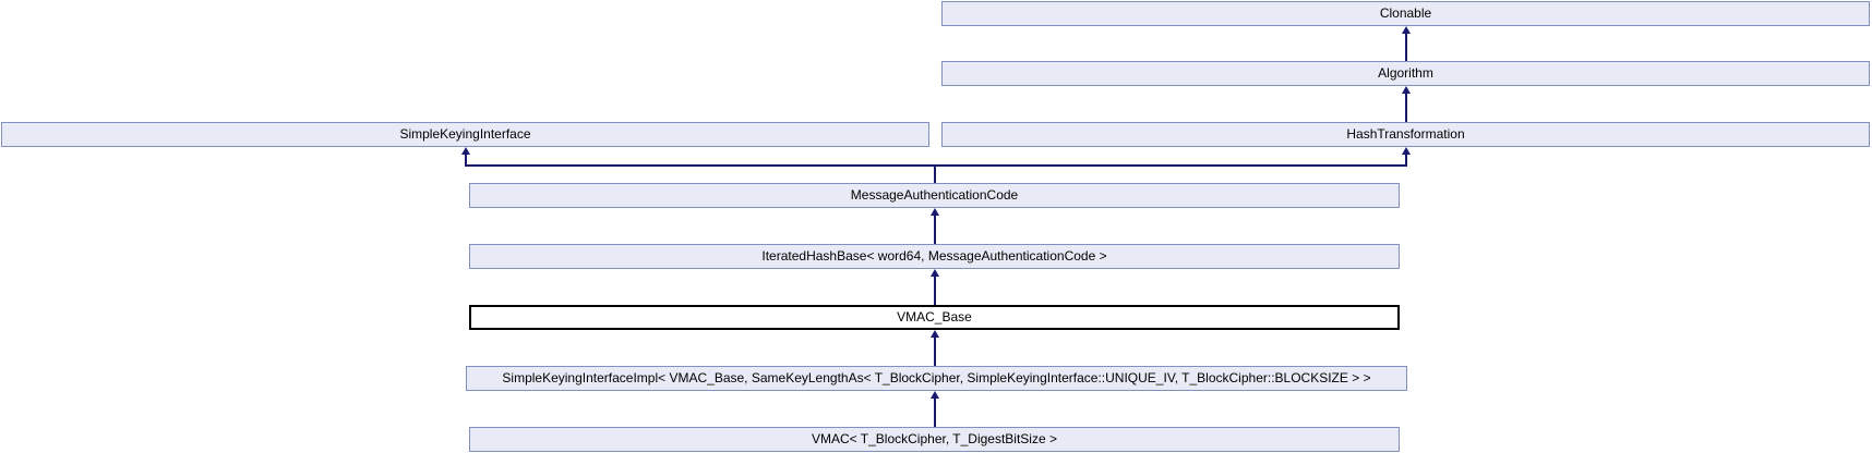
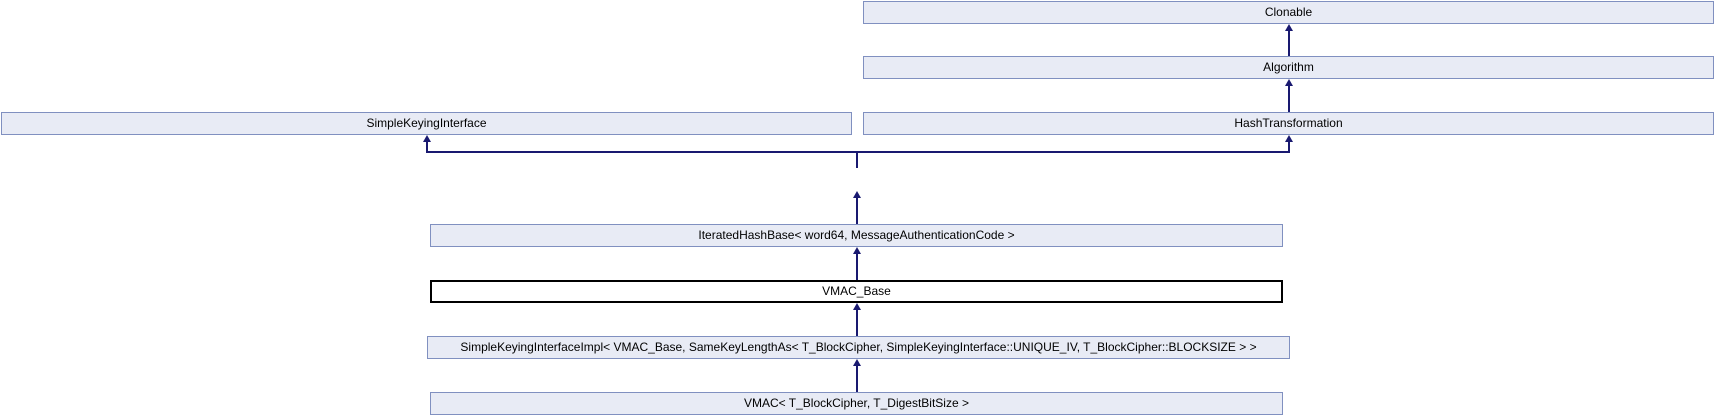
  Clonable
  Algorithm
  SimpleKeyingInterface
  HashTransformation
- MessageAuthenticationCode
  IteratedHashBase< word64, MessageAuthenticationCode >
  VMAC_Base
  SimpleKeyingInterfaceImpl< VMAC_Base, SameKeyLengthAs< T_BlockCipher, SimpleKeyingInterface::UNIQUE_IV, T_BlockCipher::BLOCKSIZE > >
  VMAC< T_BlockCipher, T_DigestBitSize >
